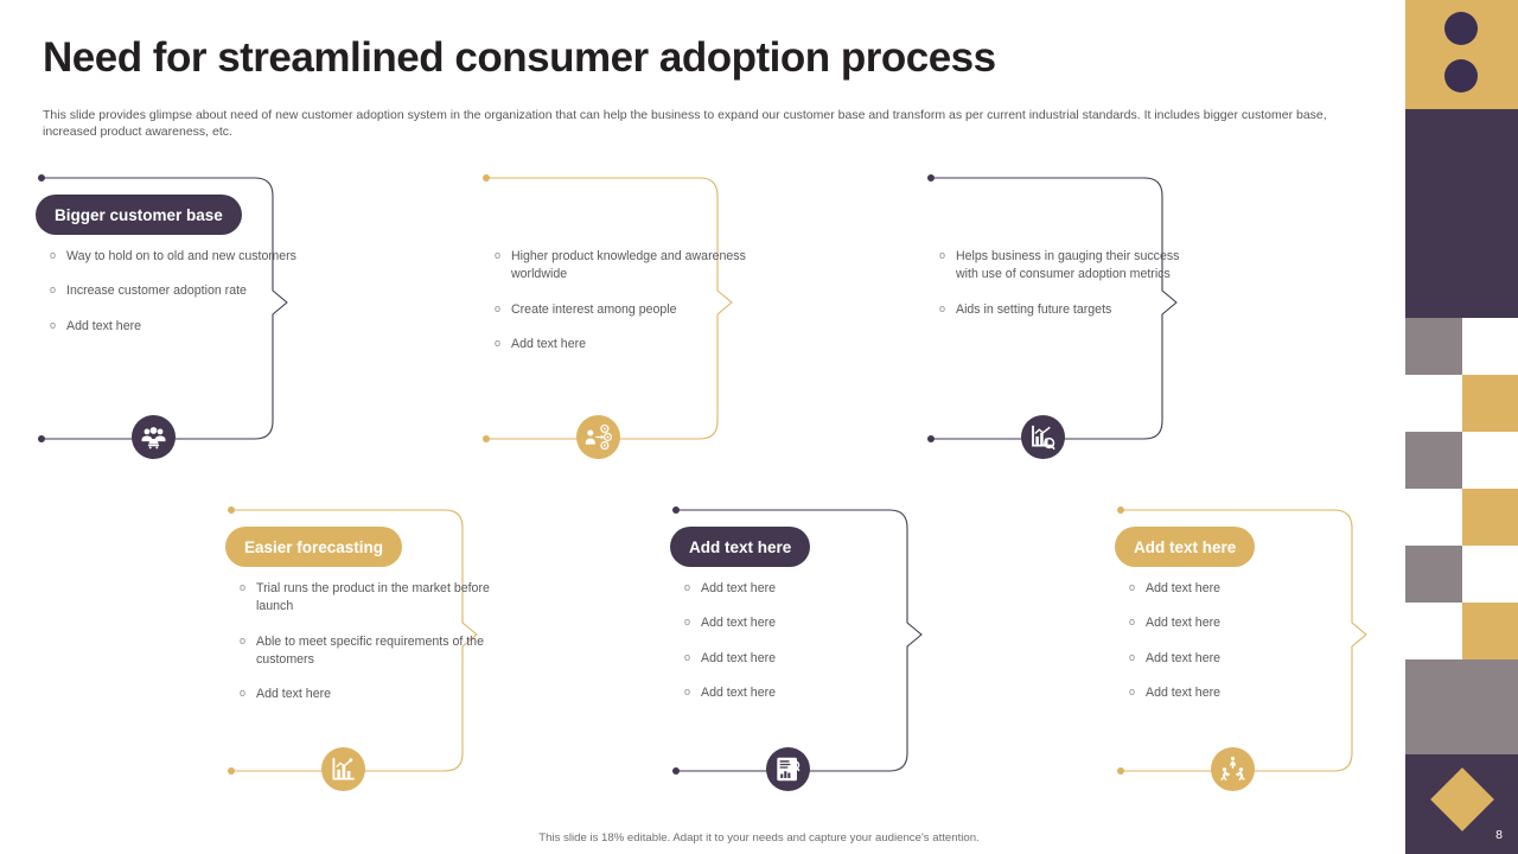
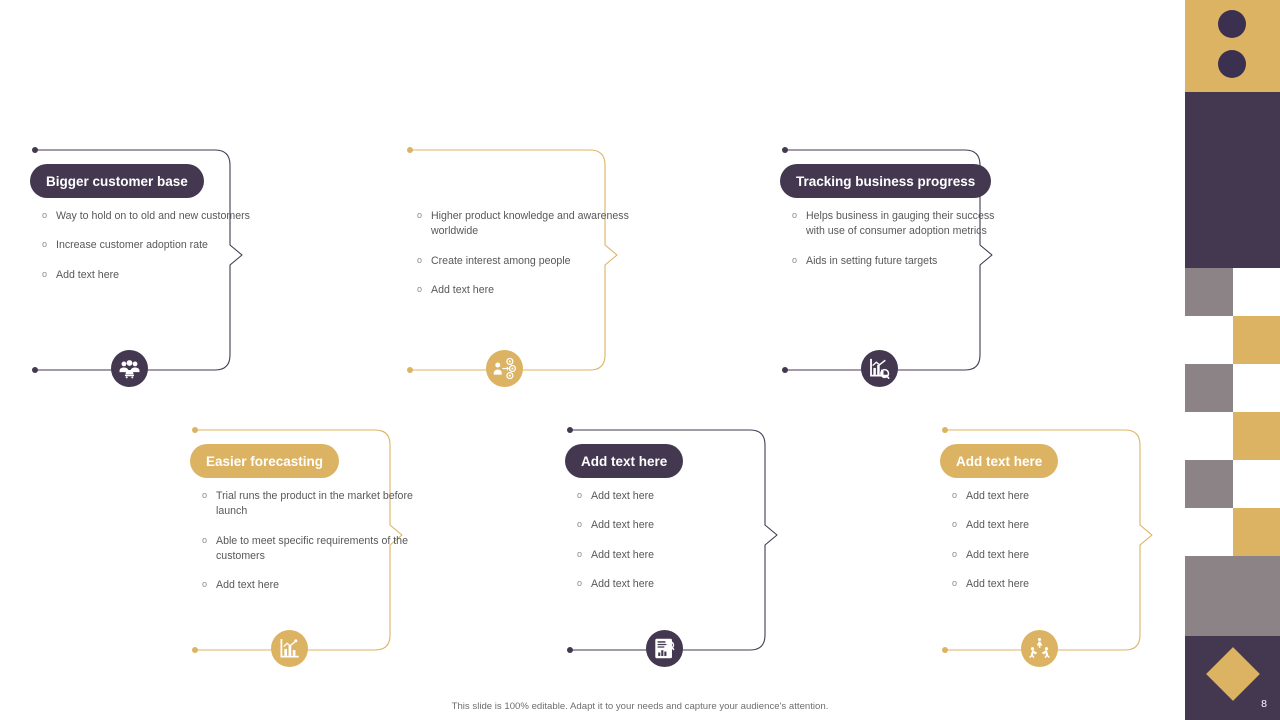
- Need for streamlined consumer adoption process
- This slide provides glimpse about need of new customer adoption system in the organization that can help the business to expand our customer base and transform as per current industrial standards. It includes bigger customer base, increased product awareness, etc.
  Bigger customer base
  o
  Way to hold on to old and new customers
  o
  Increase customer adoption rate
  o
  Add text here
  o
  Higher product knowledge and awareness worldwide
  o
  Create interest among people
  o
  Add text here
+ Tracking business progress
  o
  Helps business in gauging their success with use of consumer adoption metrics
  o
  Aids in setting future targets
  Easier forecasting
  o
  Trial runs the product in the market before launch
  o
  Able to meet specific requirements of the customers
  o
  Add text here
  Add text here
  o
  Add text here
  o
  Add text here
  o
  Add text here
  o
  Add text here
  Add text here
  o
  Add text here
  o
  Add text here
  o
  Add text here
  o
  Add text here
- This slide is 18% editable. Adapt it to your needs and capture your audience's attention.
+ This slide is 100% editable. Adapt it to your needs and capture your audience's attention.
  8
